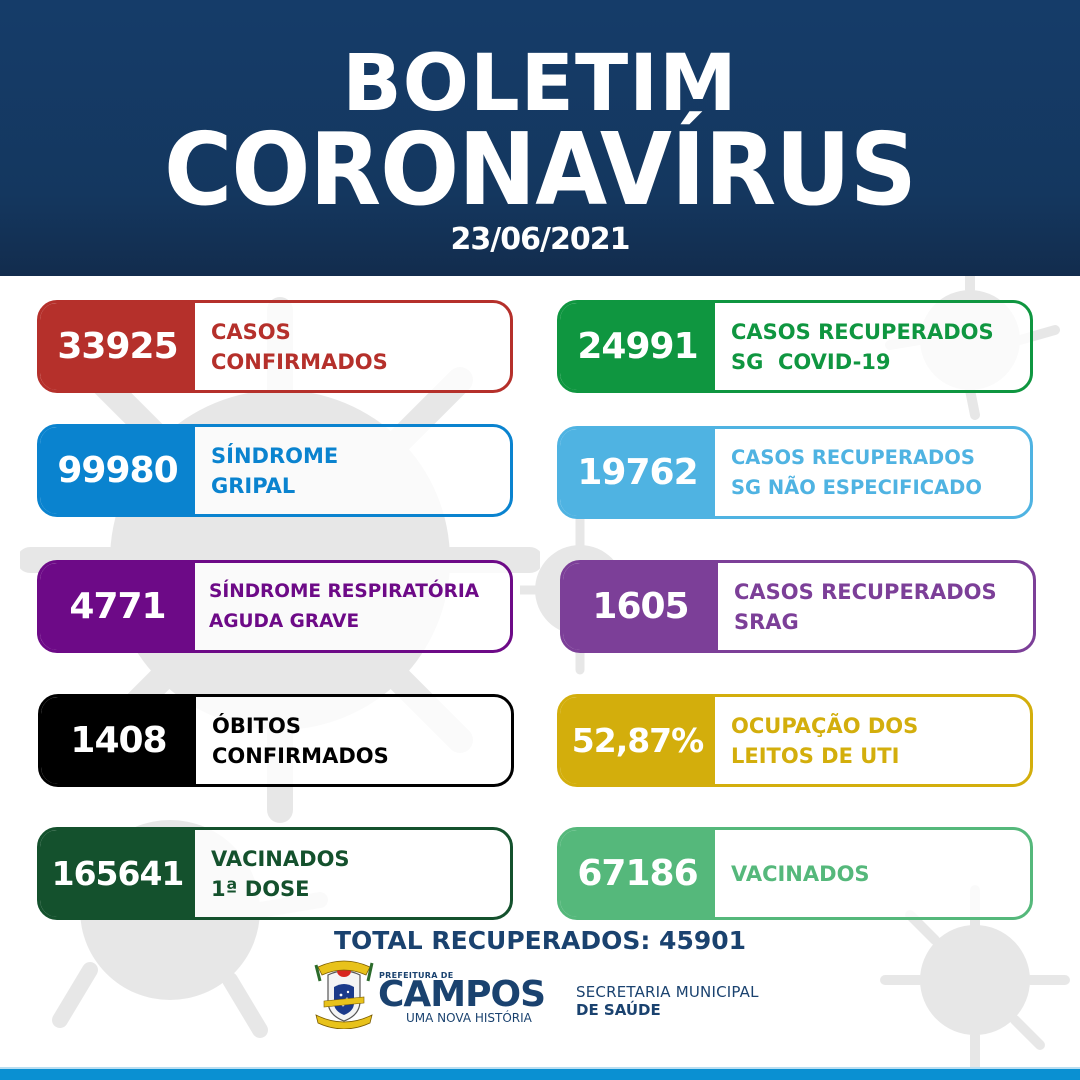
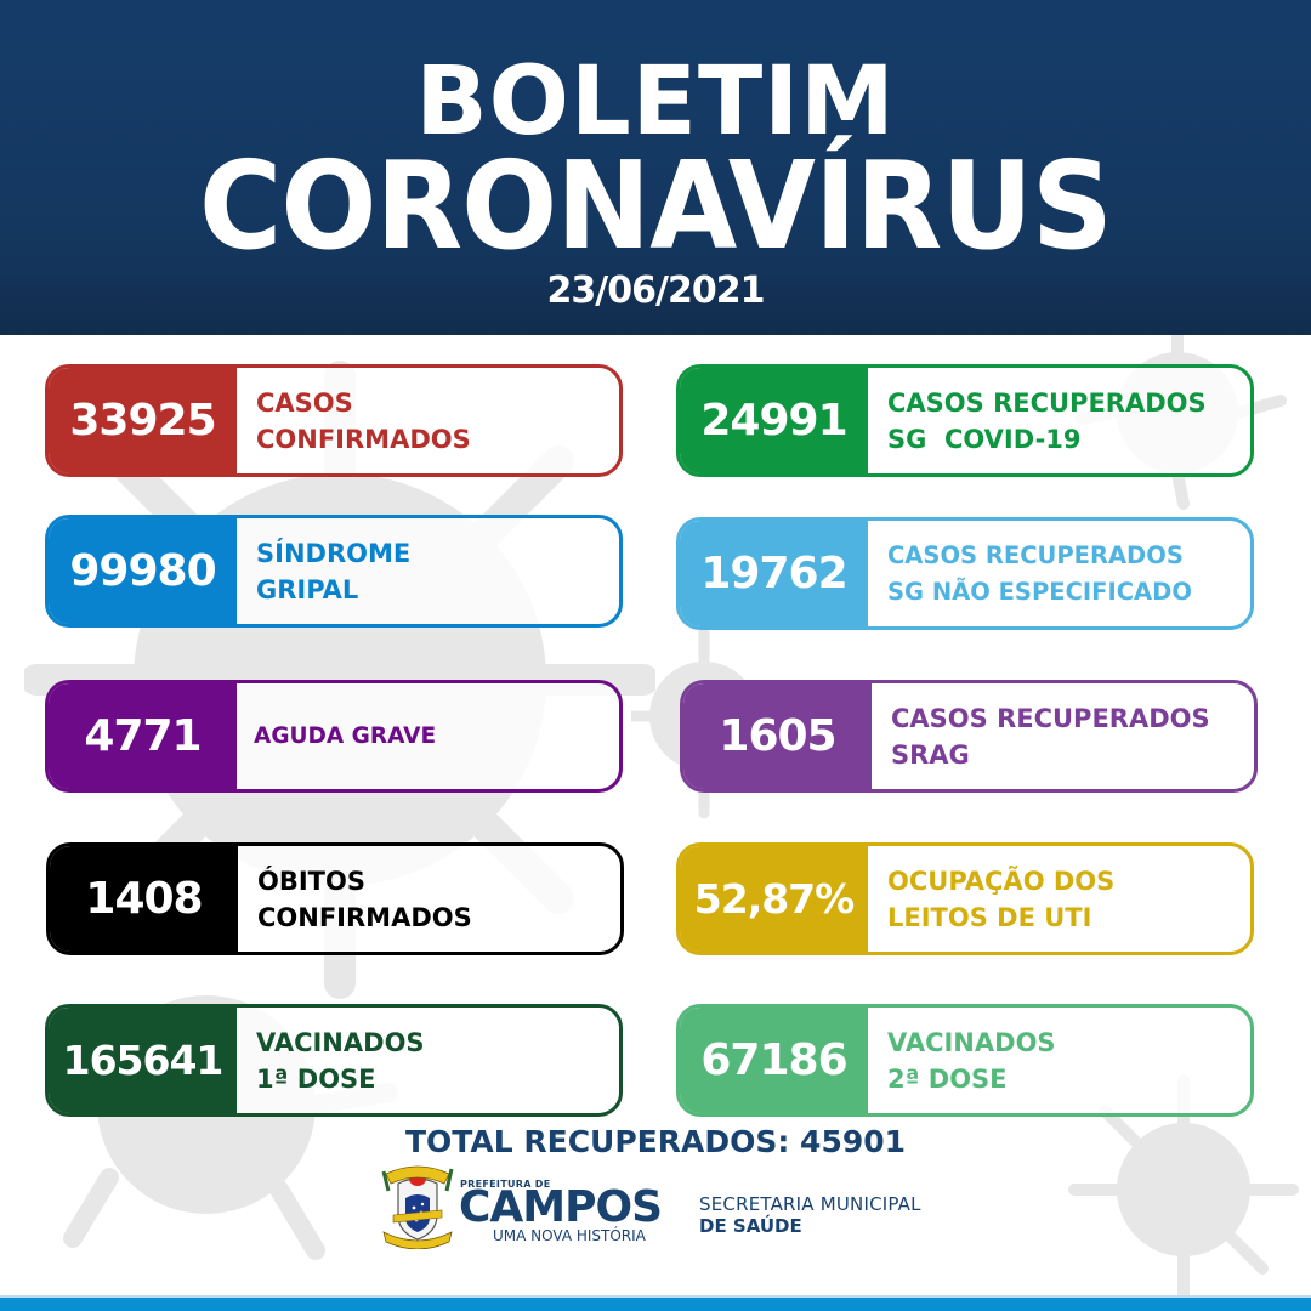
  BOLETIM
  CORONAVÍRUS
  23/06/2021
  33925
  CASOS
  CONFIRMADOS
  24991
  CASOS RECUPERADOS
  SG COVID-19
  99980
  SÍNDROME
  GRIPAL
  19762
  CASOS RECUPERADOS
  SG NÃO ESPECIFICADO
  4771
- SÍNDROME RESPIRATÓRIA
  AGUDA GRAVE
  1605
  CASOS RECUPERADOS
  SRAG
  1408
  ÓBITOS
  CONFIRMADOS
  52,87%
  OCUPAÇÃO DOS
  LEITOS DE UTI
  165641
  VACINADOS
  1ª DOSE
  67186
  VACINADOS
+ 2ª DOSE
  TOTAL RECUPERADOS: 45901
  PREFEITURA DE
  CAMPOS
  UMA NOVA HISTÓRIA
  SECRETARIA MUNICIPAL
  DE SAÚDE
